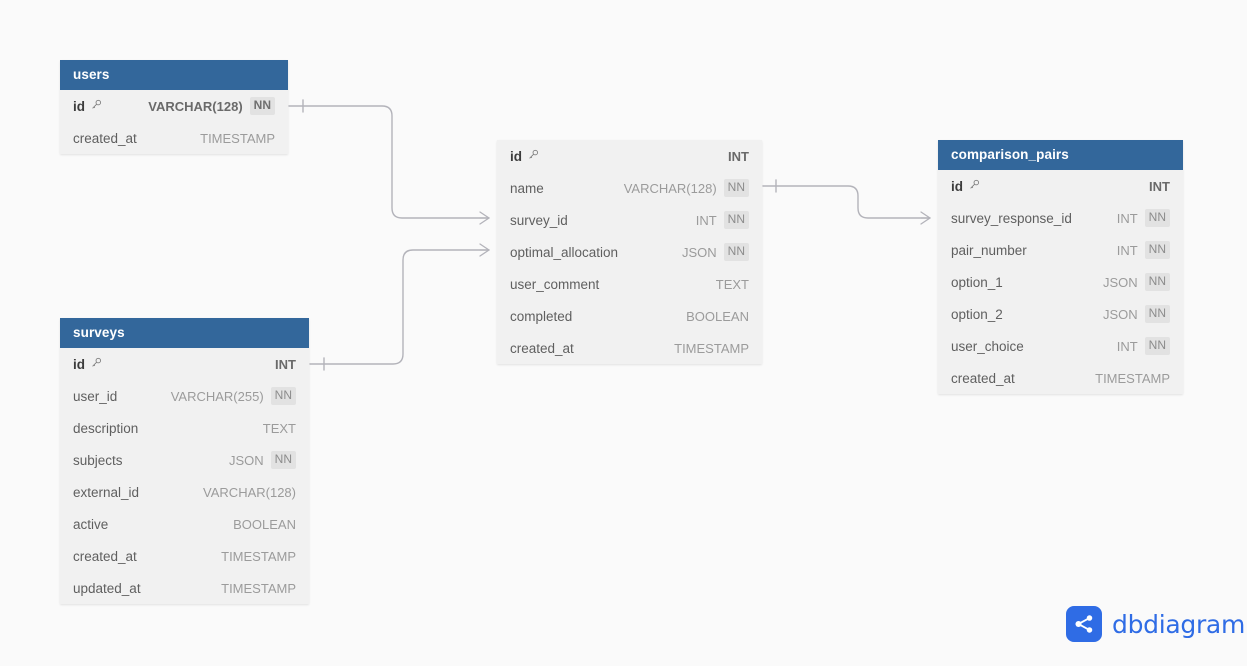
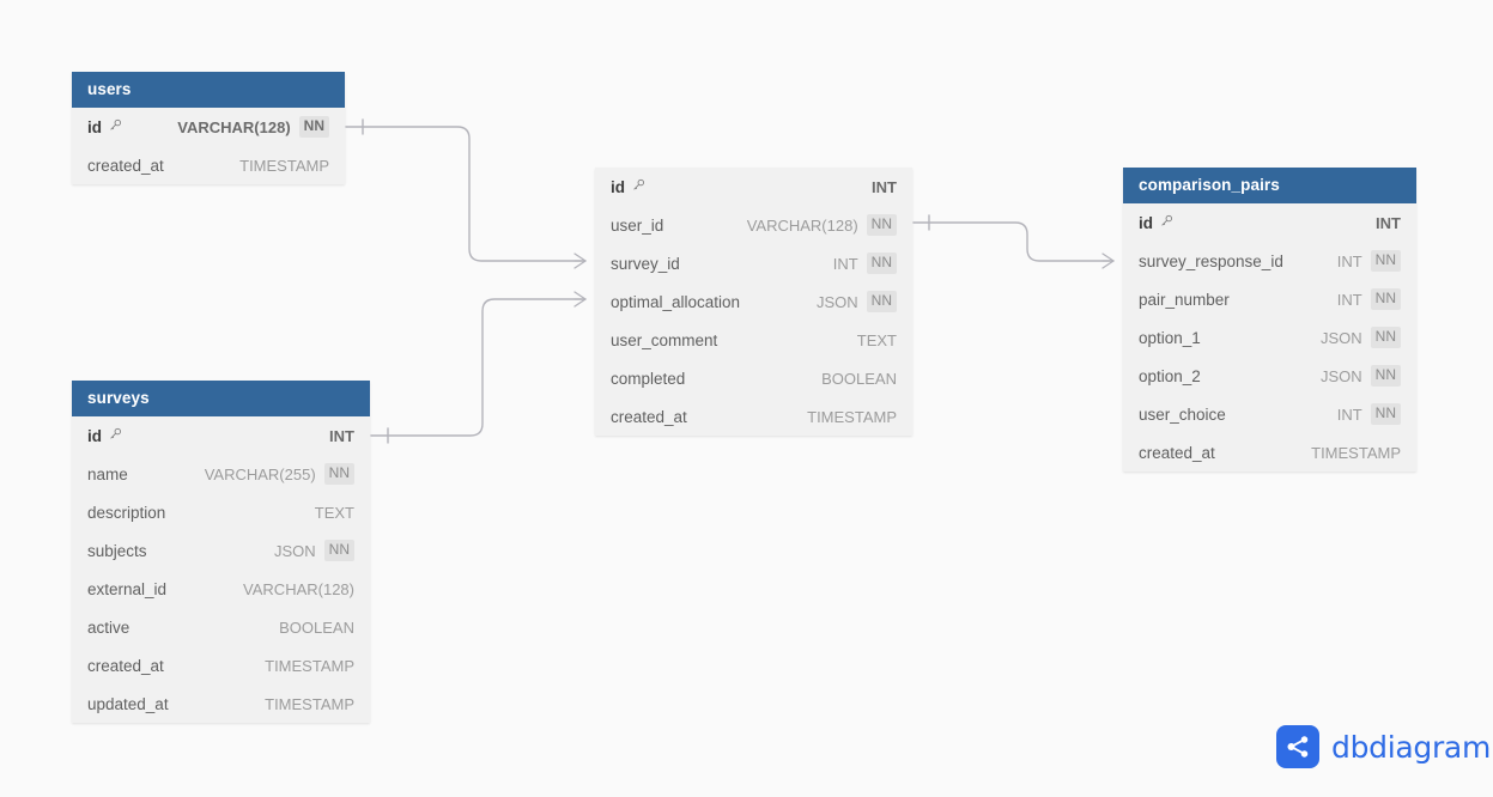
  users
  id
  VARCHAR(128)
  NN
  created_at
  TIMESTAMP
  surveys
  id
  INT
- user_id
+ name
  VARCHAR(255)
  NN
  description
  TEXT
  subjects
  JSON
  NN
  external_id
  VARCHAR(128)
  active
  BOOLEAN
  created_at
  TIMESTAMP
  updated_at
  TIMESTAMP
  id
  INT
- name
+ user_id
  VARCHAR(128)
  NN
  survey_id
  INT
  NN
  optimal_allocation
  JSON
  NN
  user_comment
  TEXT
  completed
  BOOLEAN
  created_at
  TIMESTAMP
  comparison_pairs
  id
  INT
  survey_response_id
  INT
  NN
  pair_number
  INT
  NN
  option_1
  JSON
  NN
  option_2
  JSON
  NN
  user_choice
  INT
  NN
  created_at
  TIMESTAMP
  dbdiagram
